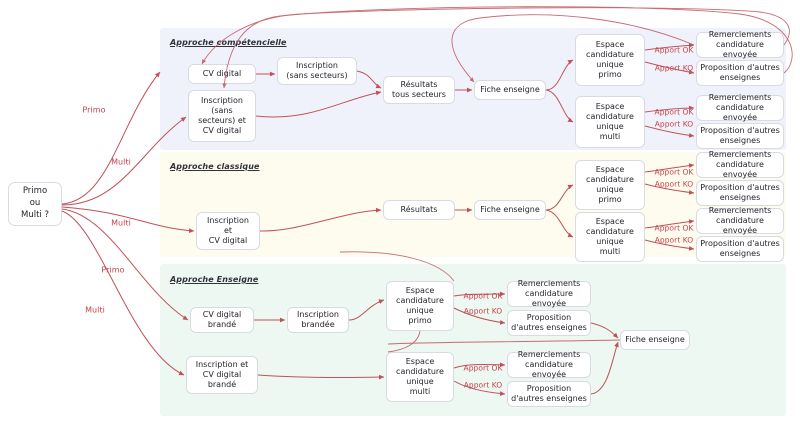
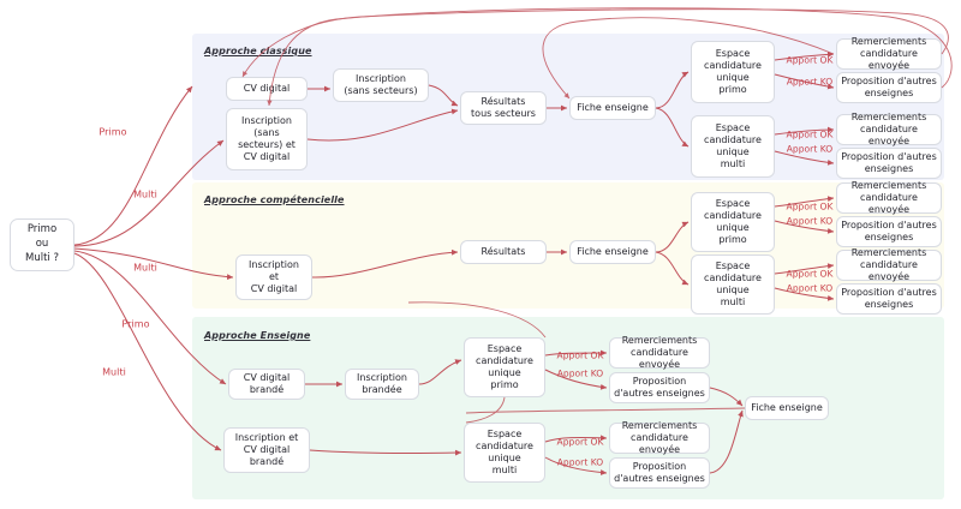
- Approche compétencielle
+ Approche classique
  CV digital
  Inscription
  (sans secteurs)
  Inscription
  (sans
  secteurs) et
  CV digital
  Résultats
  tous secteurs
  Fiche enseigne
  Espace
  candidature
  unique
  primo
  Espace
  candidature
  unique
  multi
  Remerciements
  candidature envoyée
  Proposition d'autres
  enseignes
  Remerciements
  candidature envoyée
  Proposition d'autres
  enseignes
- Approche classique
+ Approche compétencielle
  Inscription
  et
  CV digital
  Résultats
  Fiche enseigne
  Espace
  candidature
  unique
  primo
  Espace
  candidature
  unique
  multi
  Remerciements
  candidature envoyée
  Proposition d'autres
  enseignes
  Remerciements
  candidature envoyée
  Proposition d'autres
  enseignes
  Approche Enseigne
  CV digital
  brandé
  Inscription
  brandée
  Espace
  candidature
  unique
  primo
  Inscription et
  CV digital
  brandé
  Espace
  candidature
  unique
  multi
  Remerciements
  candidature envoyée
  Proposition
  d'autres enseignes
  Remerciements
  candidature envoyée
  Proposition
  d'autres enseignes
  Fiche enseigne
  Apport OK
  Apport KO
  Apport OK
  Apport KO
  Apport OK
  Apport KO
  Apport OK
  Apport KO
  Apport OK
  Apport KO
  Apport OK
  Apport KO
  Primo
  Multi
  Multi
  Primo
  Multi
  Primo
  ou
  Multi ?
